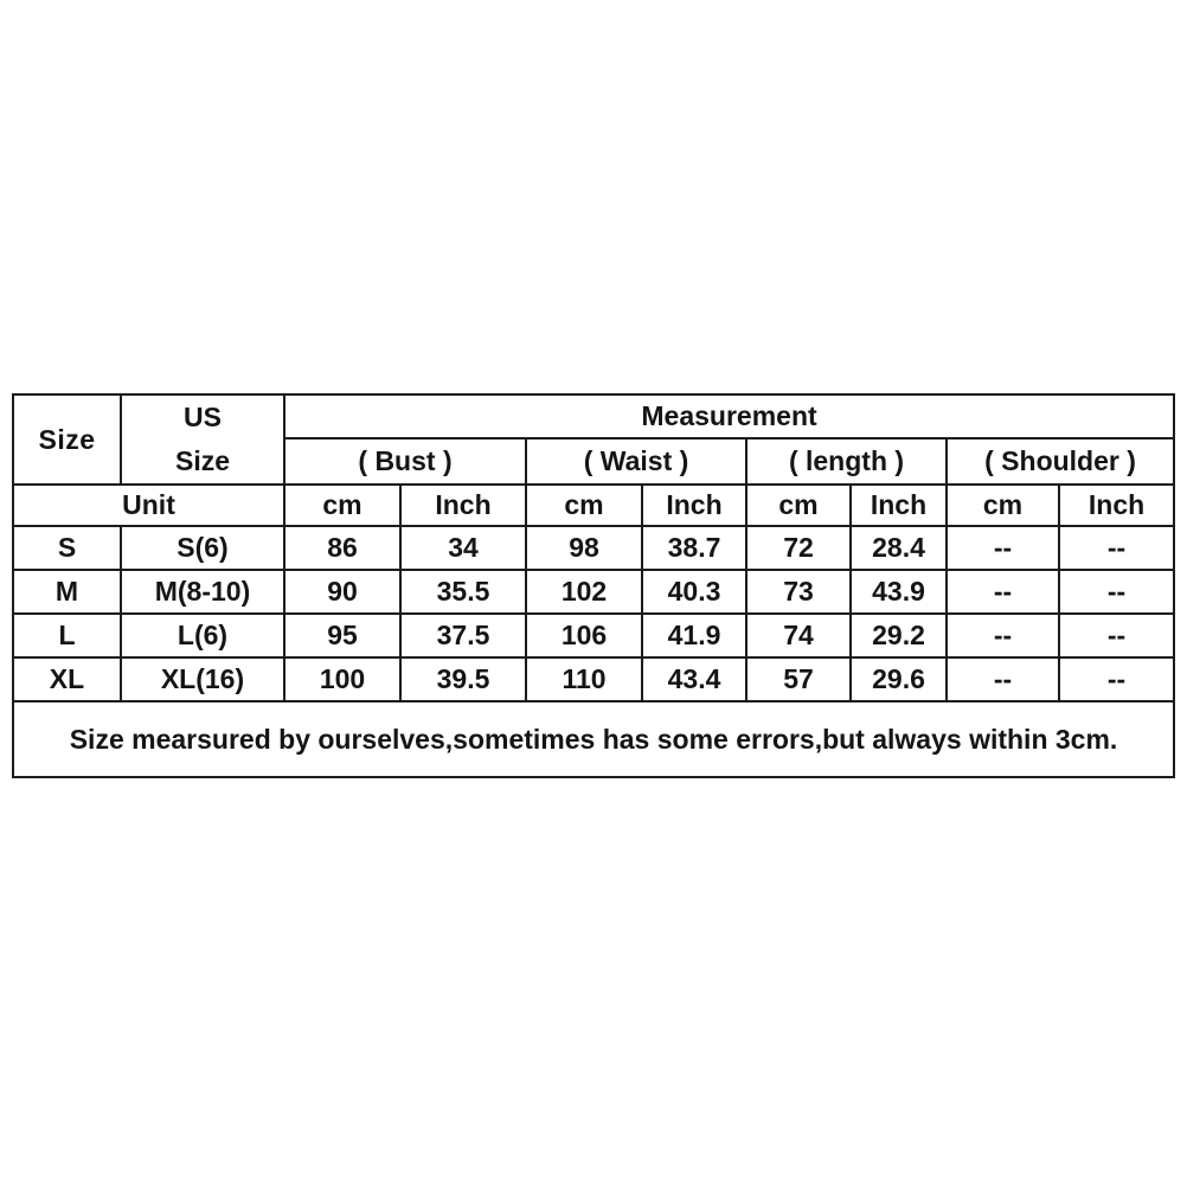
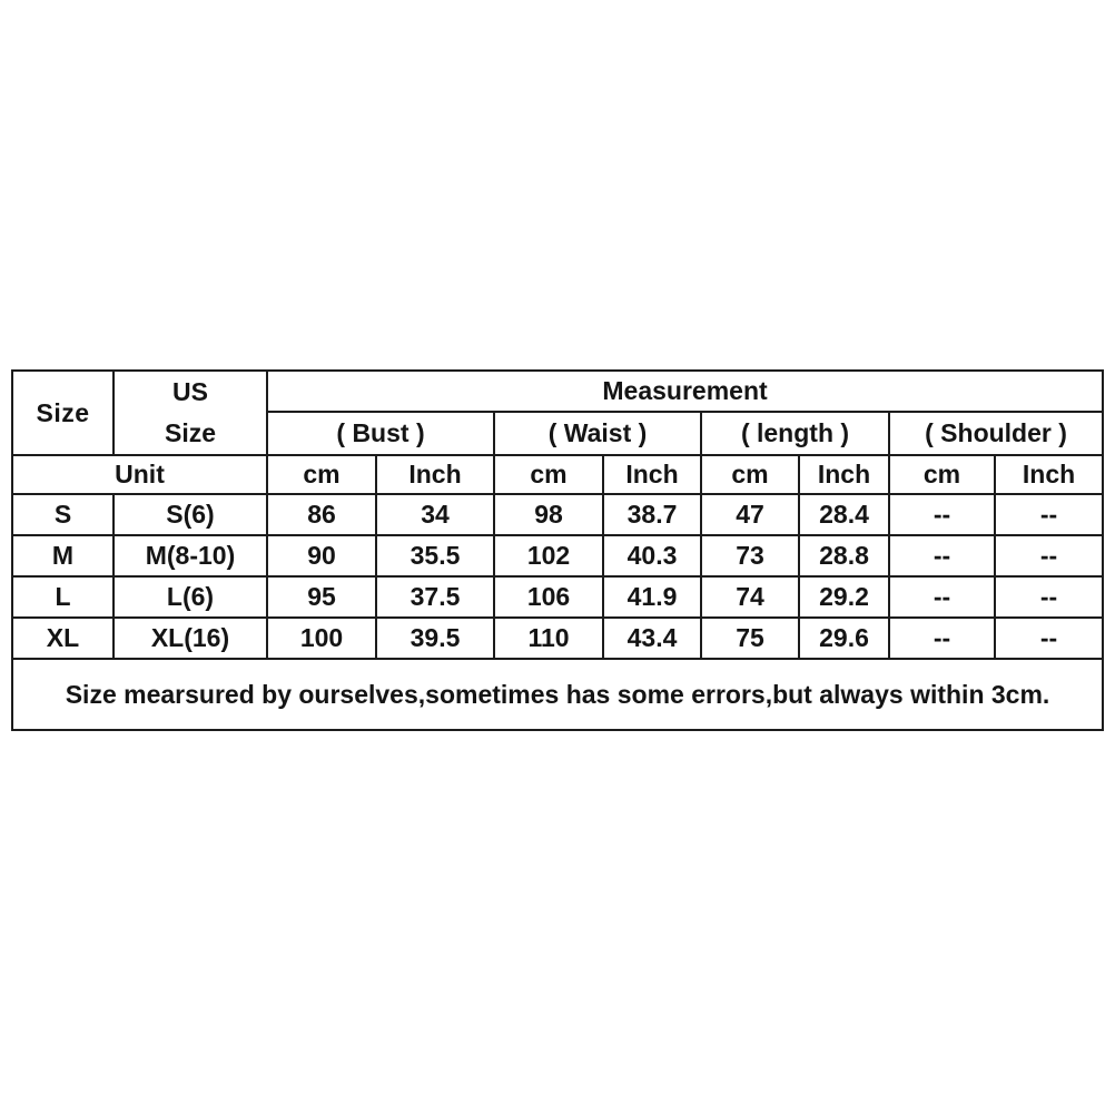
  Size	US Size	Measurement
  ( Bust )	( Waist )	( length )	( Shoulder )
  Unit	cm	Inch	cm	Inch	cm	Inch	cm	Inch
- S	S(6)	86	34	98	38.7	72	28.4	--	--
+ S	S(6)	86	34	98	38.7	47	28.4	--	--
- M	M(8-10)	90	35.5	102	40.3	73	43.9	--	--
+ M	M(8-10)	90	35.5	102	40.3	73	28.8	--	--
  L	L(6)	95	37.5	106	41.9	74	29.2	--	--
- XL	XL(16)	100	39.5	110	43.4	57	29.6	--	--
+ XL	XL(16)	100	39.5	110	43.4	75	29.6	--	--
  Size mearsured by ourselves,sometimes has some errors,but always within 3cm.
